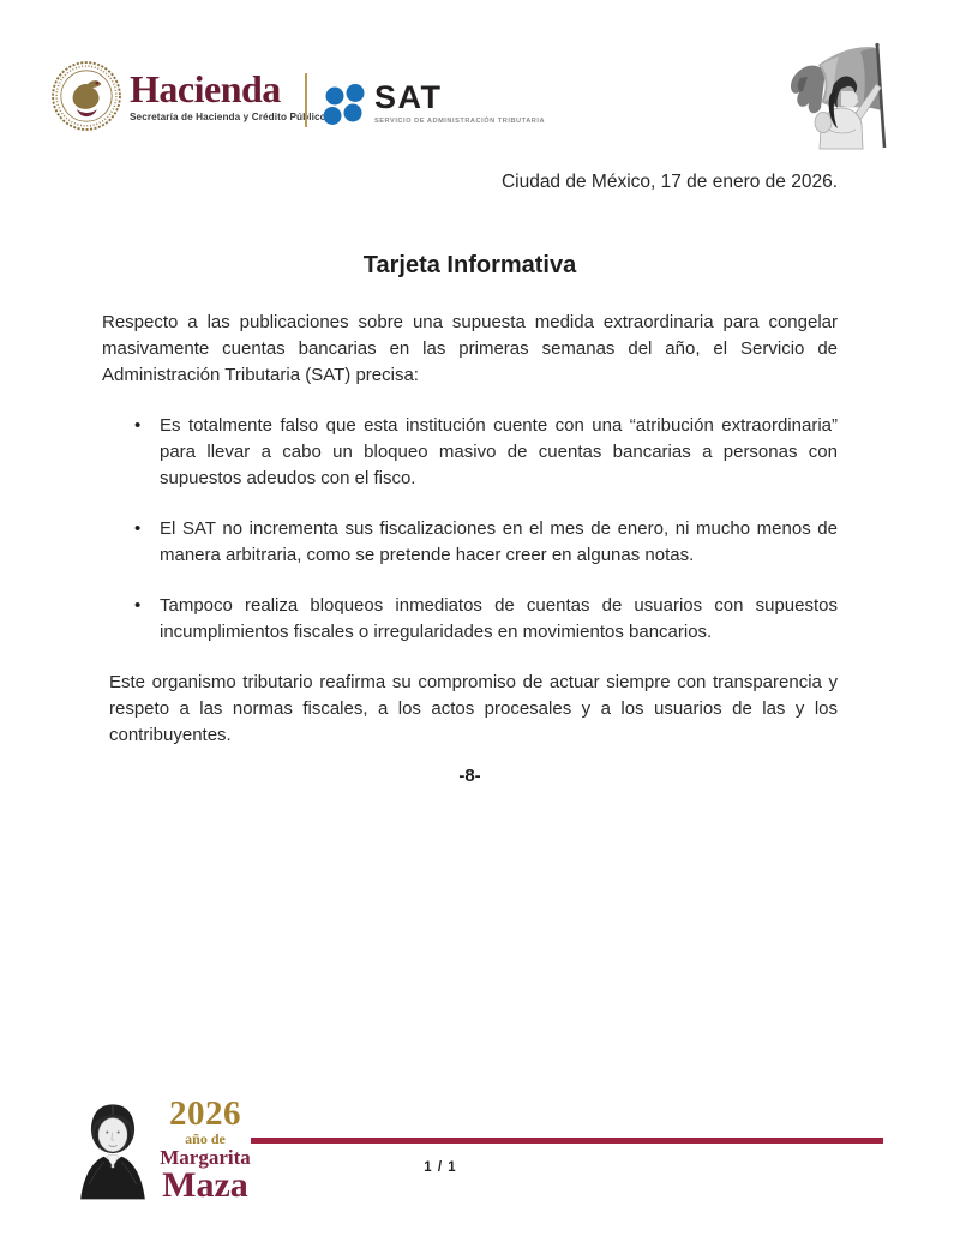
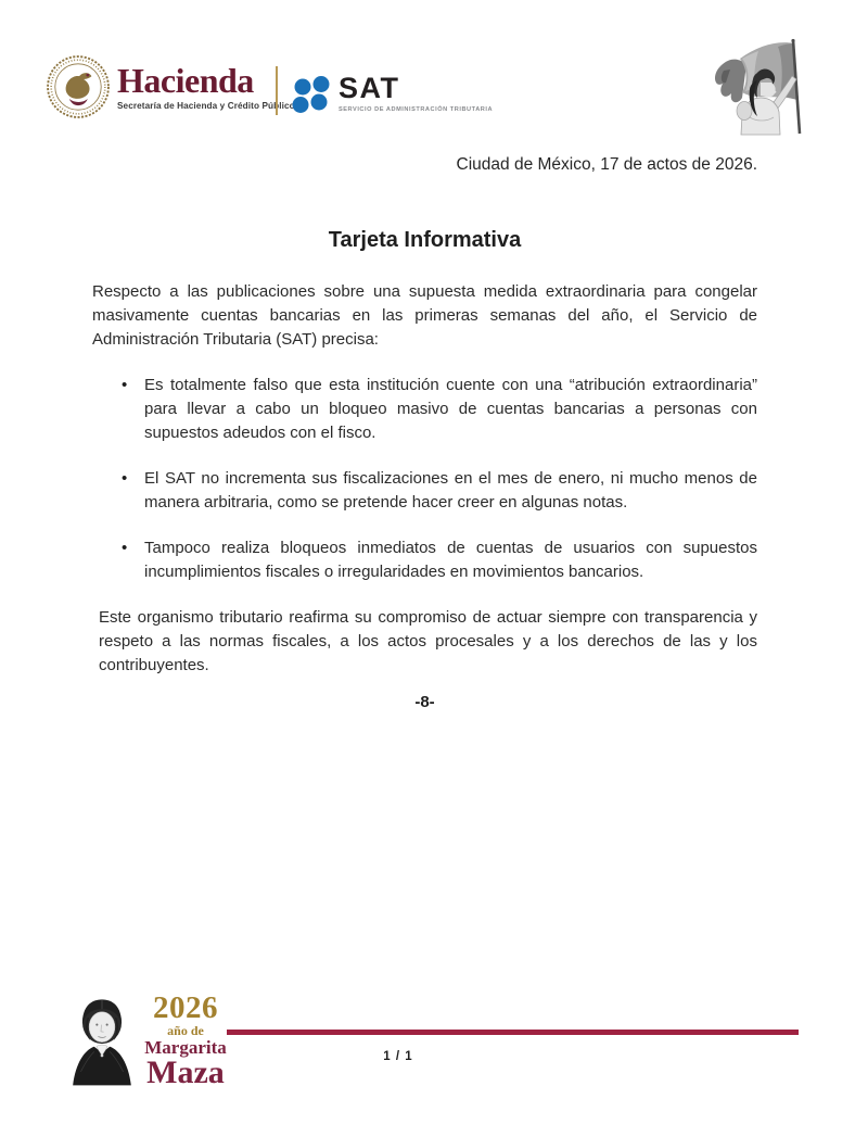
  Hacienda
  Secretaría de Hacienda y Crédito Púlico
  SAT
- Ciudad de México, 17 de enero de 2026.
+ Ciudad de México, 17 de actos de 2026.
  Tarjeta Informativa
  Respecto a las publicaciones sobre una supuesta medida extraordinaria para congelar masivamente cuentas bancarias en las primeras semanas del año, el Servicio de Administración Tributaria (SAT) precisa:
  Es totalmente falso que esta institución cuente con una “atribución extraordinaria” para llevar a cabo un bloqueo masivo de cuentas bancarias a personas con supuestos adeudos con el fisco.
  El SAT no incrementa sus fiscalizaciones en el mes de enero, ni mucho menos de manera arbitraria, como se pretende hacer creer en algunas notas.
  Tampoco realiza bloqueos inmediatos de cuentas de usuarios con supuestos incumplimientos fiscales o irregularidades en movimientos bancarios.
- Este organismo tributario reafirma su compromiso de actuar siempre con transparencia y respeto a las normas fiscales, a los actos procesales y a los usuarios de las y los contribuyentes.
+ Este organismo tributario reafirma su compromiso de actuar siempre con transparencia y respeto a las normas fiscales, a los actos procesales y a los derechos de las y los contribuyentes.
  -8-
  2026
  año de
  Margarita
  Maza
  1 / 1
